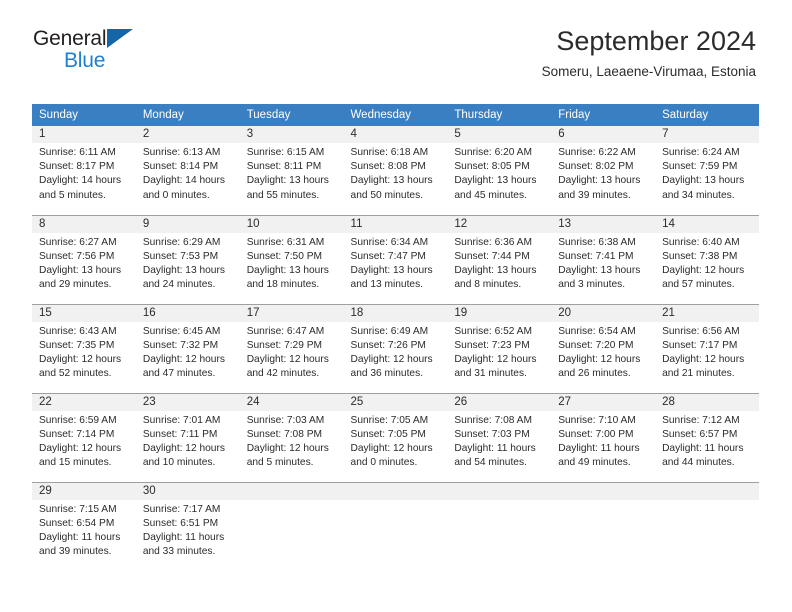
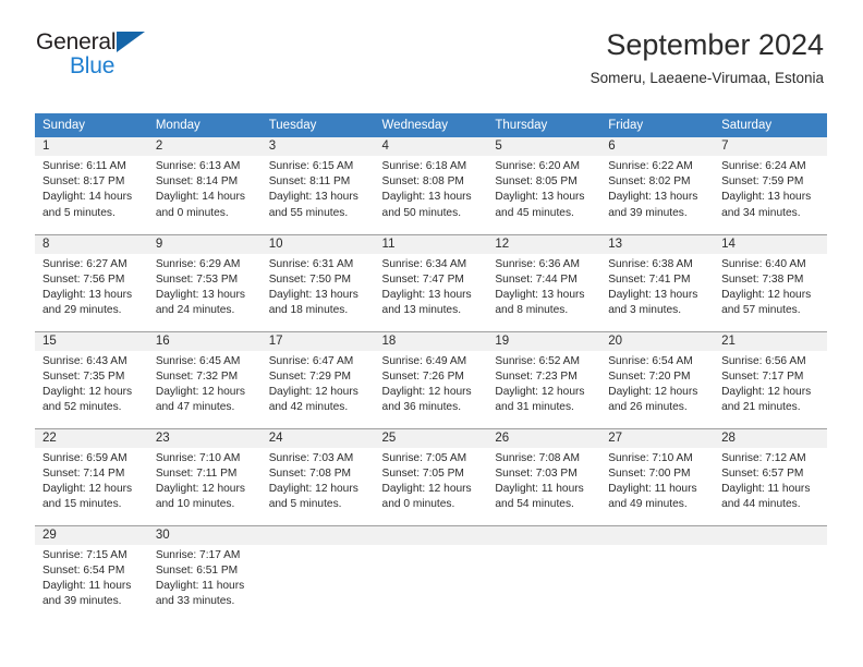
  General
  Blue
  September 2024
  Someru, Laeaene-Virumaa, Estonia
  Sunday	Monday	Tuesday	Wednesday	Thursday	Friday	Saturday
  1Sunrise: 6:11 AMSunset: 8:17 PMDaylight: 14 hoursand 5 minutes.	2Sunrise: 6:13 AMSunset: 8:14 PMDaylight: 14 hoursand 0 minutes.	3Sunrise: 6:15 AMSunset: 8:11 PMDaylight: 13 hoursand 55 minutes.	4Sunrise: 6:18 AMSunset: 8:08 PMDaylight: 13 hoursand 50 minutes.	5Sunrise: 6:20 AMSunset: 8:05 PMDaylight: 13 hoursand 45 minutes.	6Sunrise: 6:22 AMSunset: 8:02 PMDaylight: 13 hoursand 39 minutes.	7Sunrise: 6:24 AMSunset: 7:59 PMDaylight: 13 hoursand 34 minutes.
  8Sunrise: 6:27 AMSunset: 7:56 PMDaylight: 13 hoursand 29 minutes.	9Sunrise: 6:29 AMSunset: 7:53 PMDaylight: 13 hoursand 24 minutes.	10Sunrise: 6:31 AMSunset: 7:50 PMDaylight: 13 hoursand 18 minutes.	11Sunrise: 6:34 AMSunset: 7:47 PMDaylight: 13 hoursand 13 minutes.	12Sunrise: 6:36 AMSunset: 7:44 PMDaylight: 13 hoursand 8 minutes.	13Sunrise: 6:38 AMSunset: 7:41 PMDaylight: 13 hoursand 3 minutes.	14Sunrise: 6:40 AMSunset: 7:38 PMDaylight: 12 hoursand 57 minutes.
  15Sunrise: 6:43 AMSunset: 7:35 PMDaylight: 12 hoursand 52 minutes.	16Sunrise: 6:45 AMSunset: 7:32 PMDaylight: 12 hoursand 47 minutes.	17Sunrise: 6:47 AMSunset: 7:29 PMDaylight: 12 hoursand 42 minutes.	18Sunrise: 6:49 AMSunset: 7:26 PMDaylight: 12 hoursand 36 minutes.	19Sunrise: 6:52 AMSunset: 7:23 PMDaylight: 12 hoursand 31 minutes.	20Sunrise: 6:54 AMSunset: 7:20 PMDaylight: 12 hoursand 26 minutes.	21Sunrise: 6:56 AMSunset: 7:17 PMDaylight: 12 hoursand 21 minutes.
- 22Sunrise: 6:59 AMSunset: 7:14 PMDaylight: 12 hoursand 15 minutes.	23Sunrise: 7:01 AMSunset: 7:11 PMDaylight: 12 hoursand 10 minutes.	24Sunrise: 7:03 AMSunset: 7:08 PMDaylight: 12 hoursand 5 minutes.	25Sunrise: 7:05 AMSunset: 7:05 PMDaylight: 12 hoursand 0 minutes.	26Sunrise: 7:08 AMSunset: 7:03 PMDaylight: 11 hoursand 54 minutes.	27Sunrise: 7:10 AMSunset: 7:00 PMDaylight: 11 hoursand 49 minutes.	28Sunrise: 7:12 AMSunset: 6:57 PMDaylight: 11 hoursand 44 minutes.
+ 22Sunrise: 6:59 AMSunset: 7:14 PMDaylight: 12 hoursand 15 minutes.	23Sunrise: 7:10 AMSunset: 7:11 PMDaylight: 12 hoursand 10 minutes.	24Sunrise: 7:03 AMSunset: 7:08 PMDaylight: 12 hoursand 5 minutes.	25Sunrise: 7:05 AMSunset: 7:05 PMDaylight: 12 hoursand 0 minutes.	26Sunrise: 7:08 AMSunset: 7:03 PMDaylight: 11 hoursand 54 minutes.	27Sunrise: 7:10 AMSunset: 7:00 PMDaylight: 11 hoursand 49 minutes.	28Sunrise: 7:12 AMSunset: 6:57 PMDaylight: 11 hoursand 44 minutes.
  29Sunrise: 7:15 AMSunset: 6:54 PMDaylight: 11 hoursand 39 minutes.	30Sunrise: 7:17 AMSunset: 6:51 PMDaylight: 11 hoursand 33 minutes.
